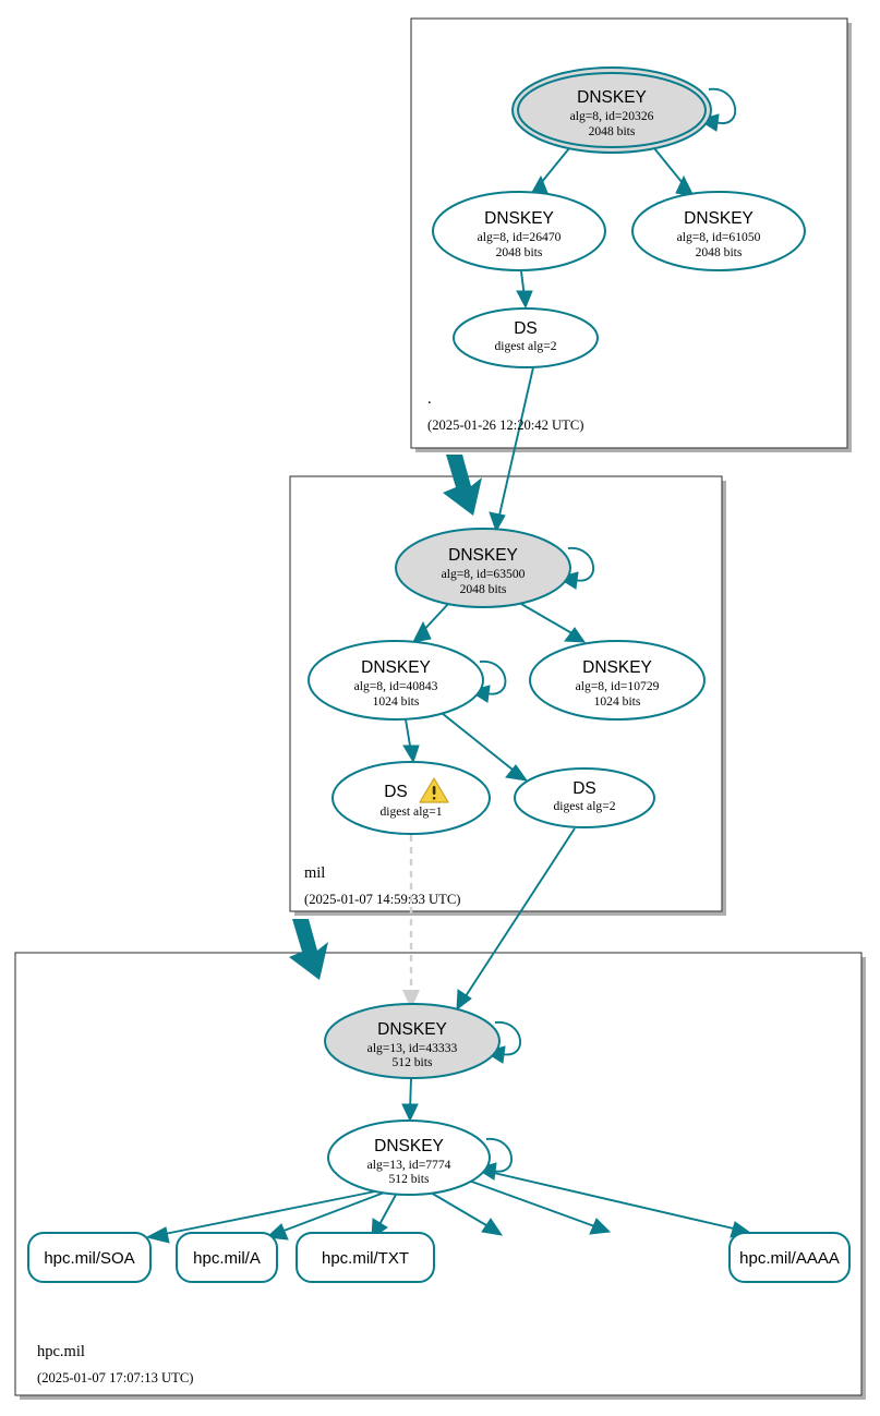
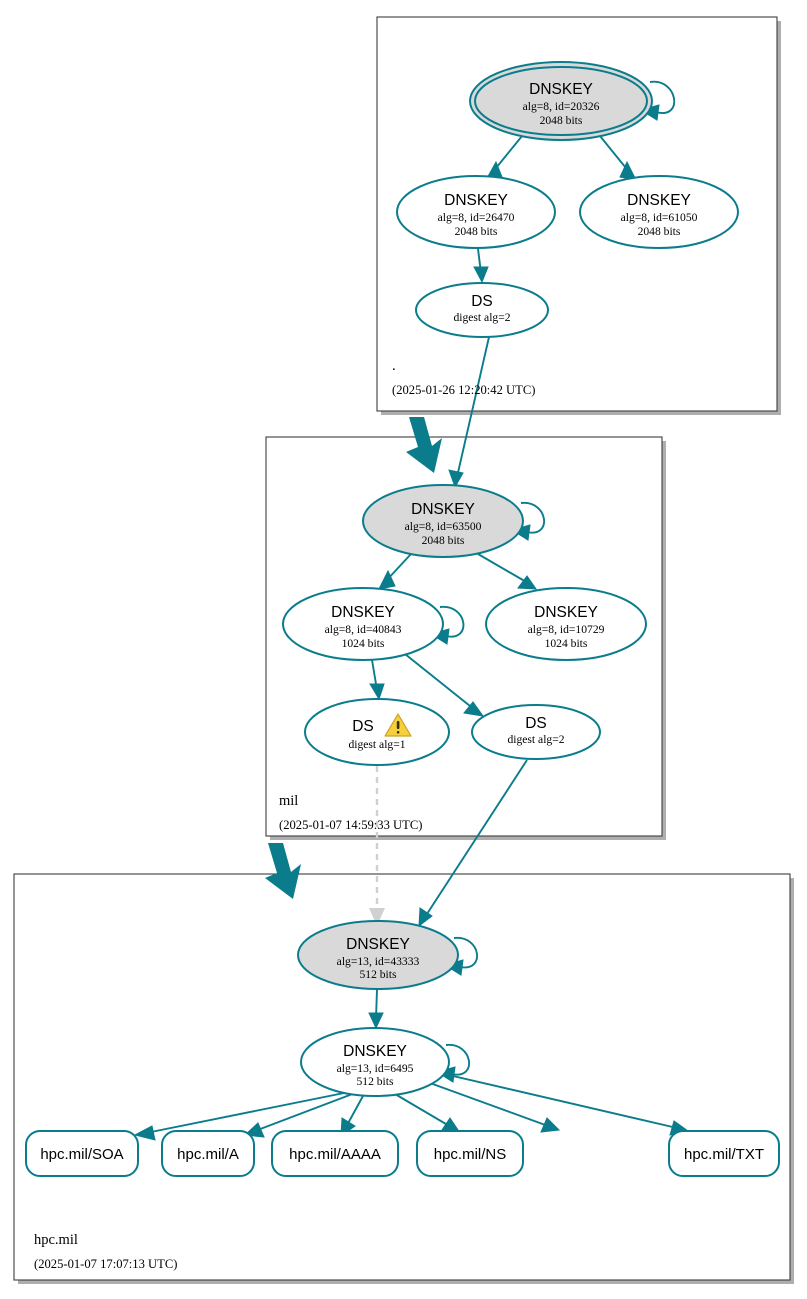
  DNSKEY
  alg=8, id=20326
  2048 bits
  DNSKEY
  alg=8, id=26470
  2048 bits
  DNSKEY
  alg=8, id=61050
  2048 bits
  DS
  digest alg=2
  DNSKEY
  alg=8, id=63500
  2048 bits
  DNSKEY
  alg=8, id=40843
  1024 bits
  DNSKEY
  alg=8, id=10729
  1024 bits
  DS
  digest alg=1
  DS
  digest alg=2
  DNSKEY
  alg=13, id=43333
  512 bits
  DNSKEY
- alg=13, id=7774
+ alg=13, id=6495
  512 bits
  hpc.mil/SOA
  hpc.mil/A
- hpc.mil/TXT
+ hpc.mil/AAAA
+ hpc.mil/NS
- hpc.mil/AAAA
+ hpc.mil/TXT
  .
  (2025-01-26 12:20:42 UTC)
  mil
  (2025-01-07 14:59:33 UTC)
  hpc.mil
  (2025-01-07 17:07:13 UTC)
